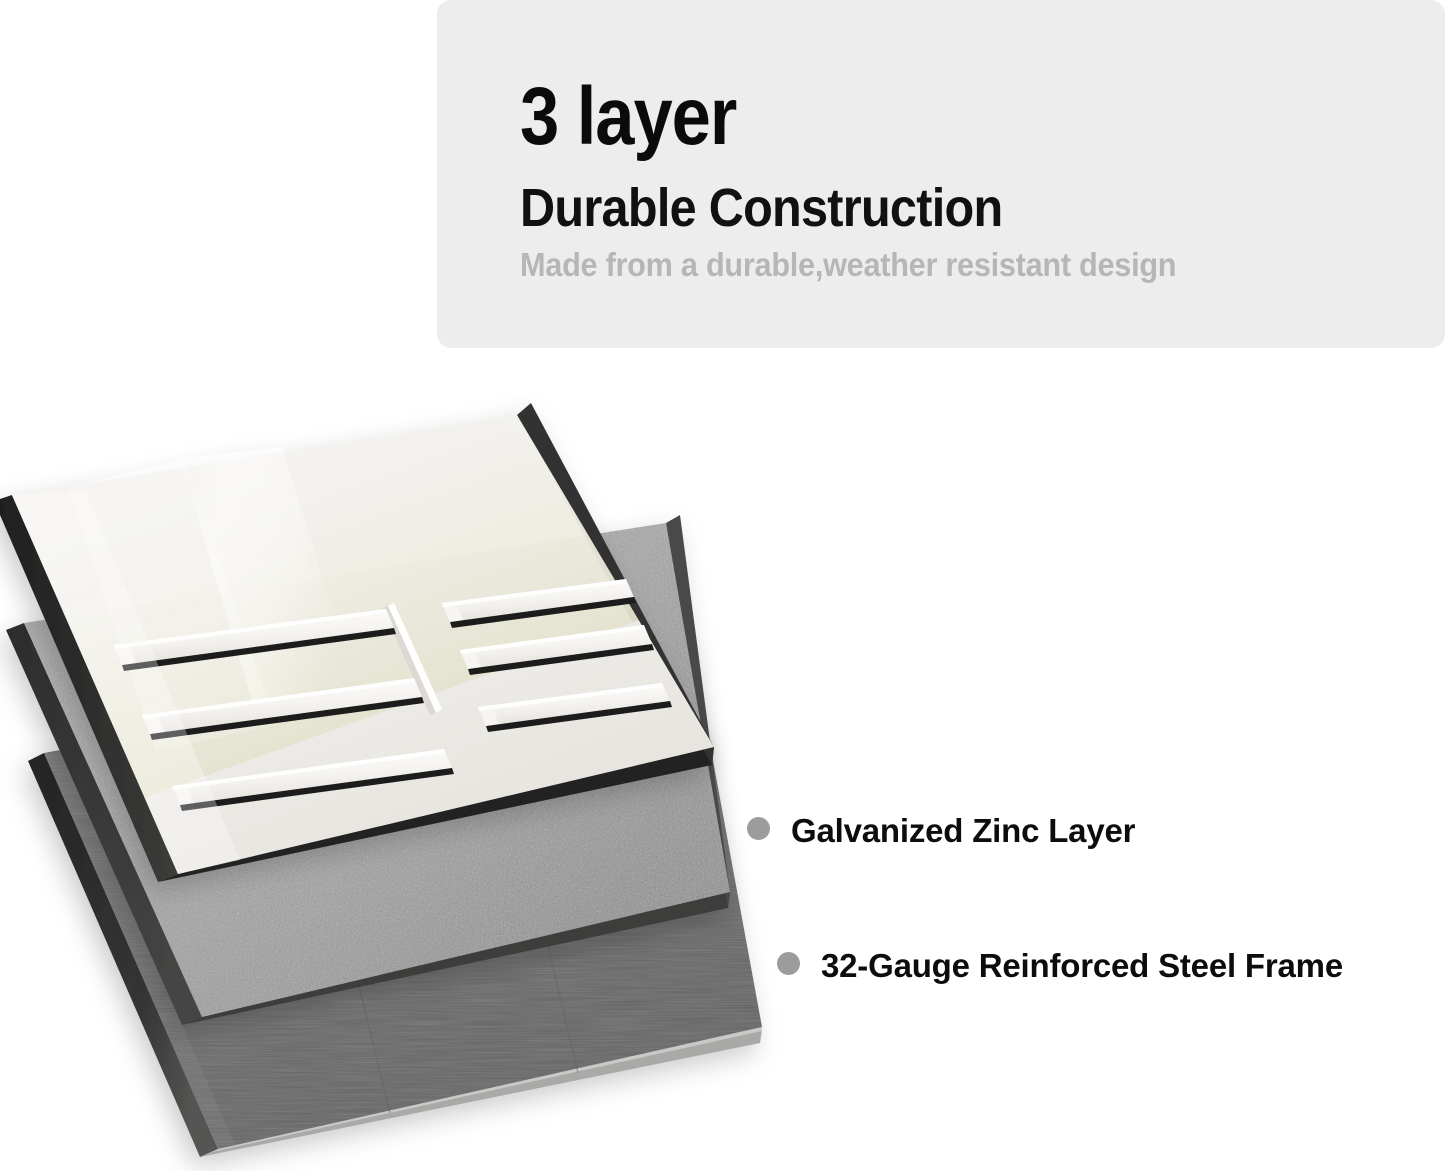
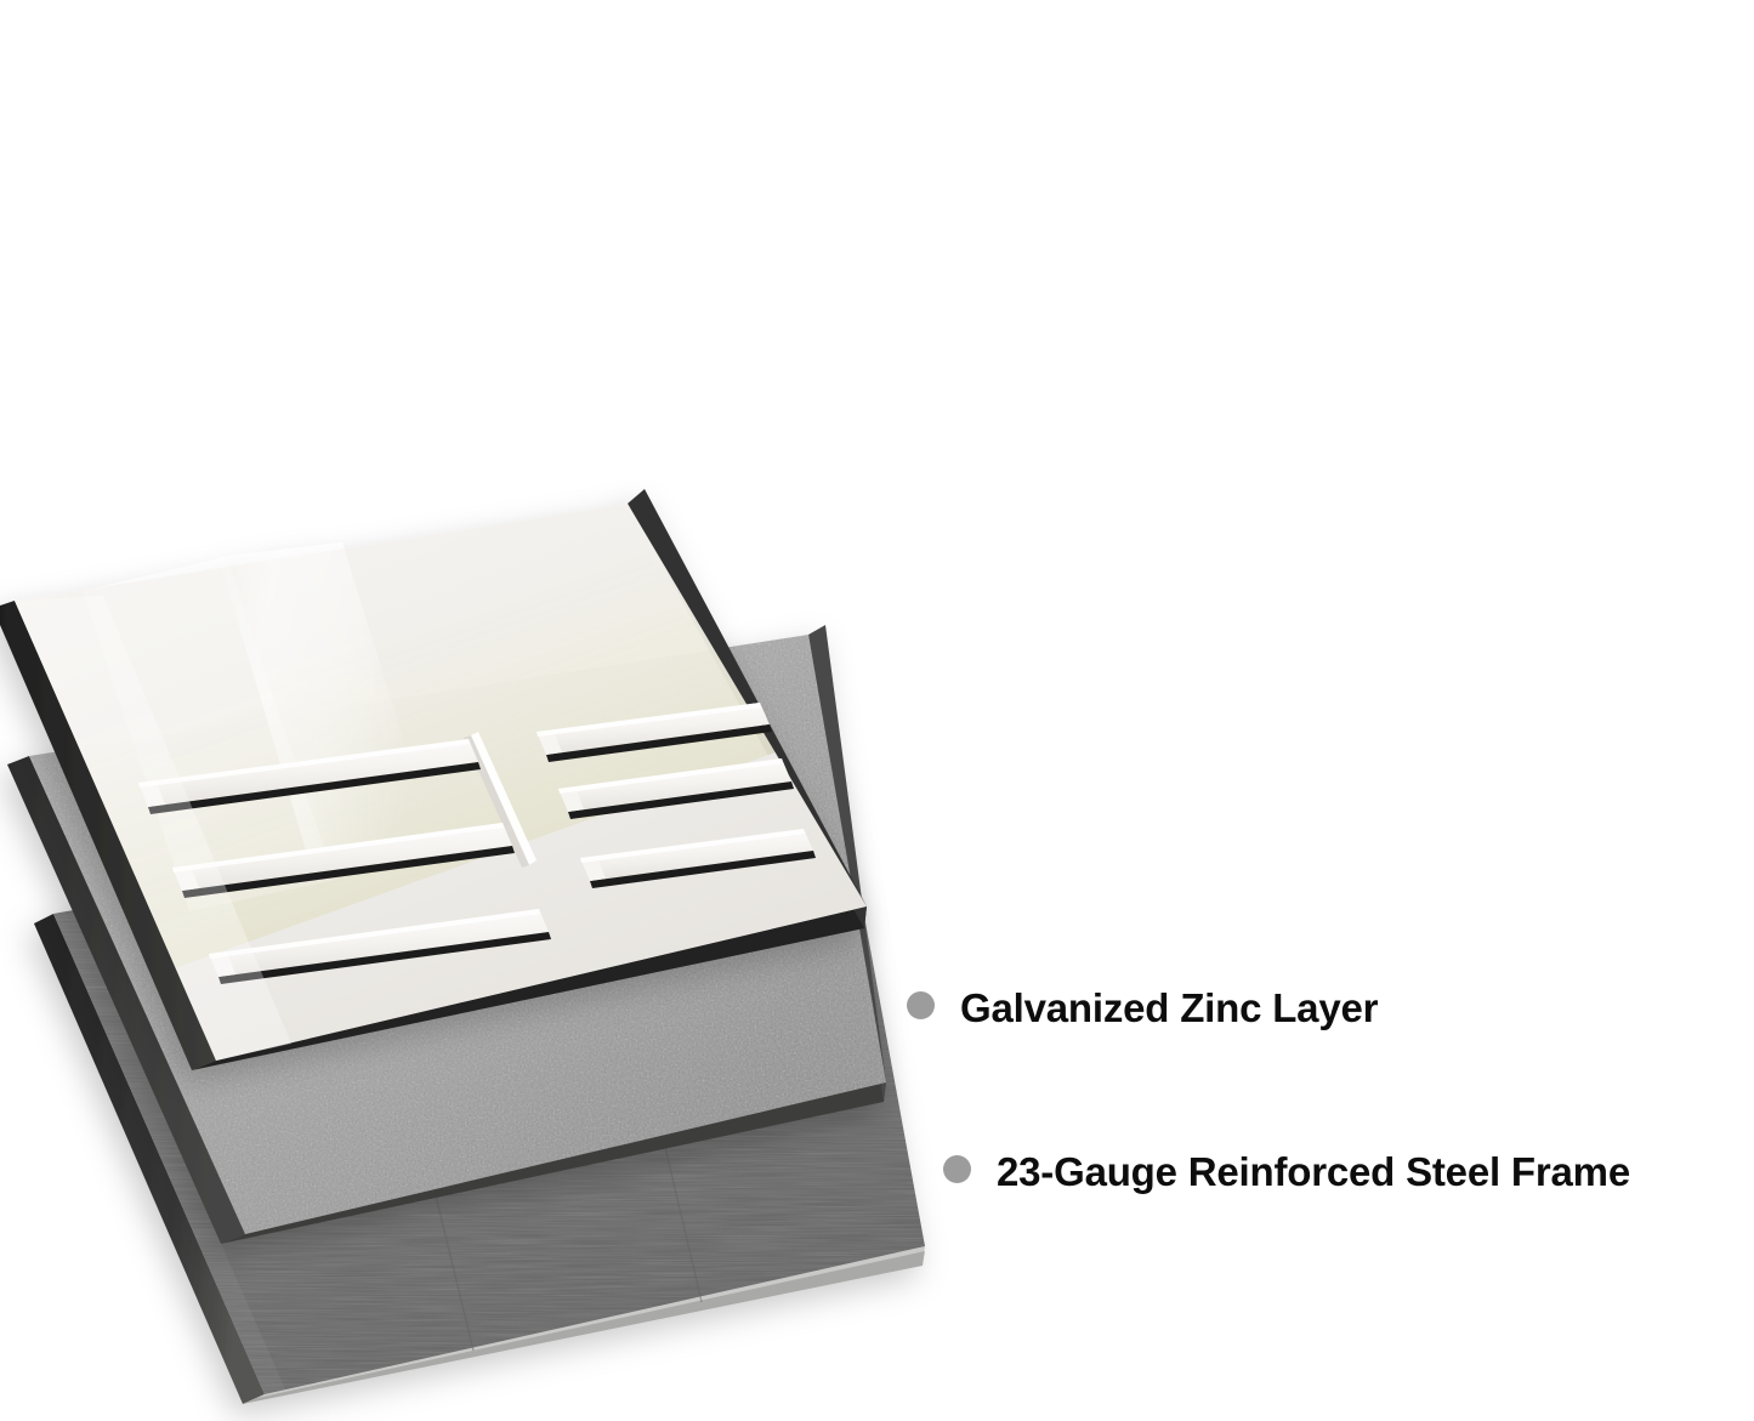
- 3 layer
- Durable Construction
- Made from a durable,weather resistant design
  Galvanized Zinc Layer
- 32-Gauge Reinforced Steel Frame
+ 23-Gauge Reinforced Steel Frame
